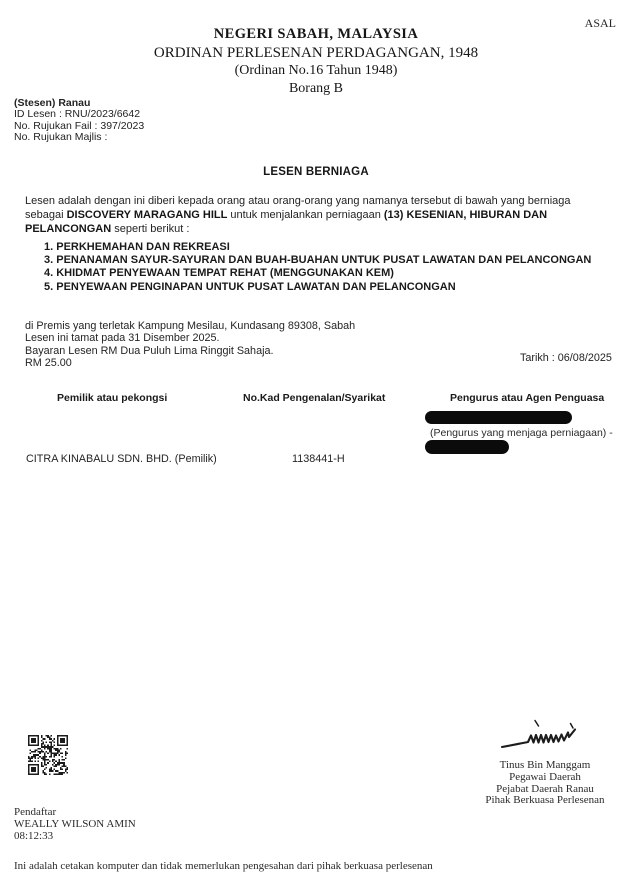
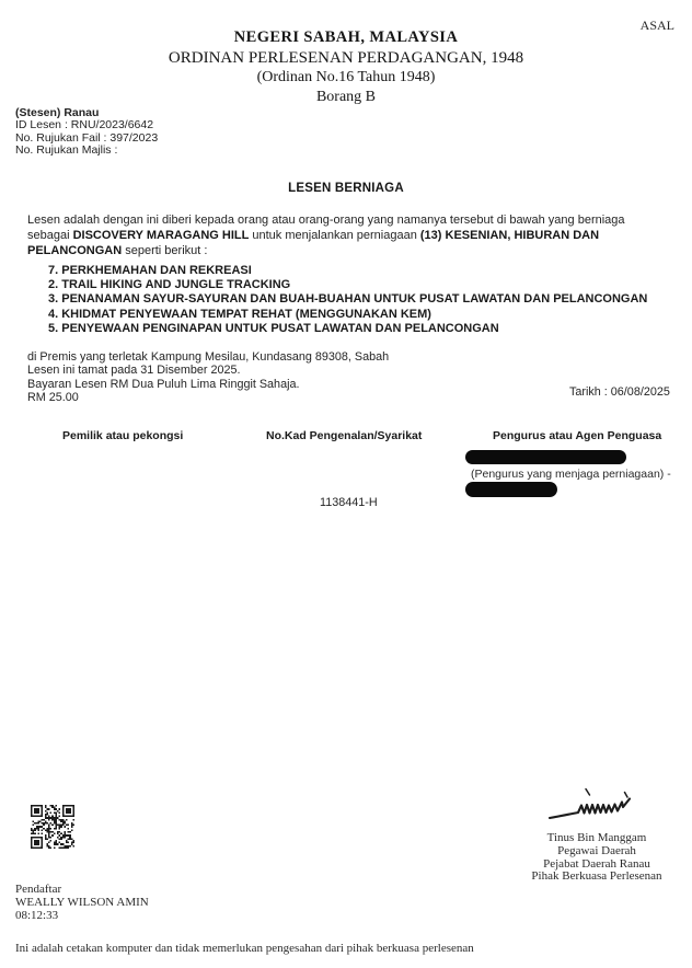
  ASAL
  NEGERI SABAH, MALAYSIA
  ORDINAN PERLESENAN PERDAGANGAN, 1948
  (Ordinan No.16 Tahun 1948)
  Borang B
  (Stesen) Ranau
  ID Lesen : RNU/2023/6642
  No. Rujukan Fail : 397/2023
  No. Rujukan Majlis :
  LESEN BERNIAGA
  Lesen adalah dengan ini diberi kepada orang atau orang-orang yang namanya tersebut di bawah yang berniaga sebagai DISCOVERY MARAGANG HILL untuk menjalankan perniagaan (13) KESENIAN, HIBURAN DAN PELANCONGAN seperti berikut :
- 1. PERKHEMAHAN DAN REKREASI
+ 7. PERKHEMAHAN DAN REKREASI
+ 2. TRAIL HIKING AND JUNGLE TRACKING
  3. PENANAMAN SAYUR-SAYURAN DAN BUAH-BUAHAN UNTUK PUSAT LAWATAN DAN PELANCONGAN
  4. KHIDMAT PENYEWAAN TEMPAT REHAT (MENGGUNAKAN KEM)
  5. PENYEWAAN PENGINAPAN UNTUK PUSAT LAWATAN DAN PELANCONGAN
  di Premis yang terletak Kampung Mesilau, Kundasang 89308, Sabah
  Lesen ini tamat pada 31 Disember 2025.
  Bayaran Lesen RM Dua Puluh Lima Ringgit Sahaja.
  RM 25.00
  Tarikh : 06/08/2025
  Pemilik atau pekongsi
  No.Kad Pengenalan/Syarikat
  Pengurus atau Agen Penguasa
  (Pengurus yang menjaga perniagaan) -
- CITRA KINABALU SDN. BHD. (Pemilik)
  1138441-H
  Tinus Bin Manggam
  Pegawai Daerah
  Pejabat Daerah Ranau
  Pihak Berkuasa Perlesenan
  Pendaftar
  WEALLY WILSON AMIN
  08:12:33
  Ini adalah cetakan komputer dan tidak memerlukan pengesahan dari pihak berkuasa perlesenan
